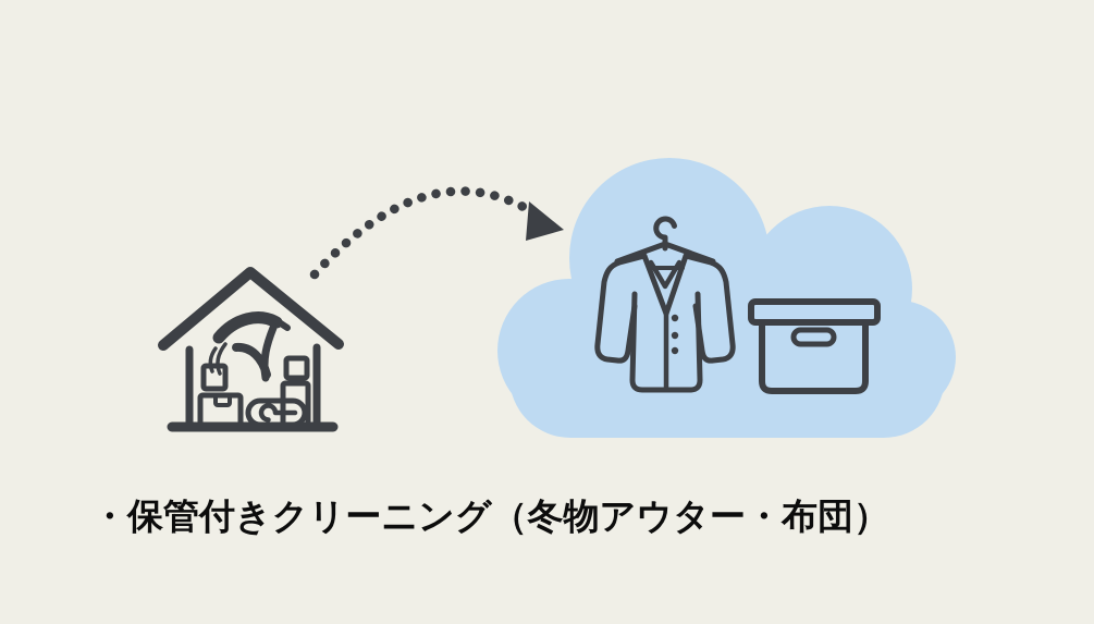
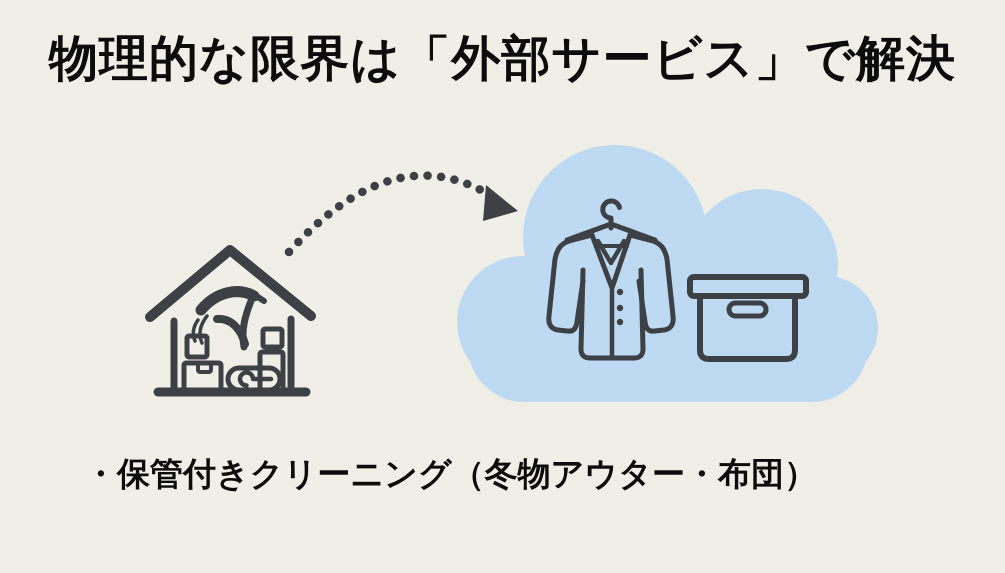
+ 物理的な限界は「外部サービス」で解決
  ・保管付きクリーニング（冬物アウター・布団）
